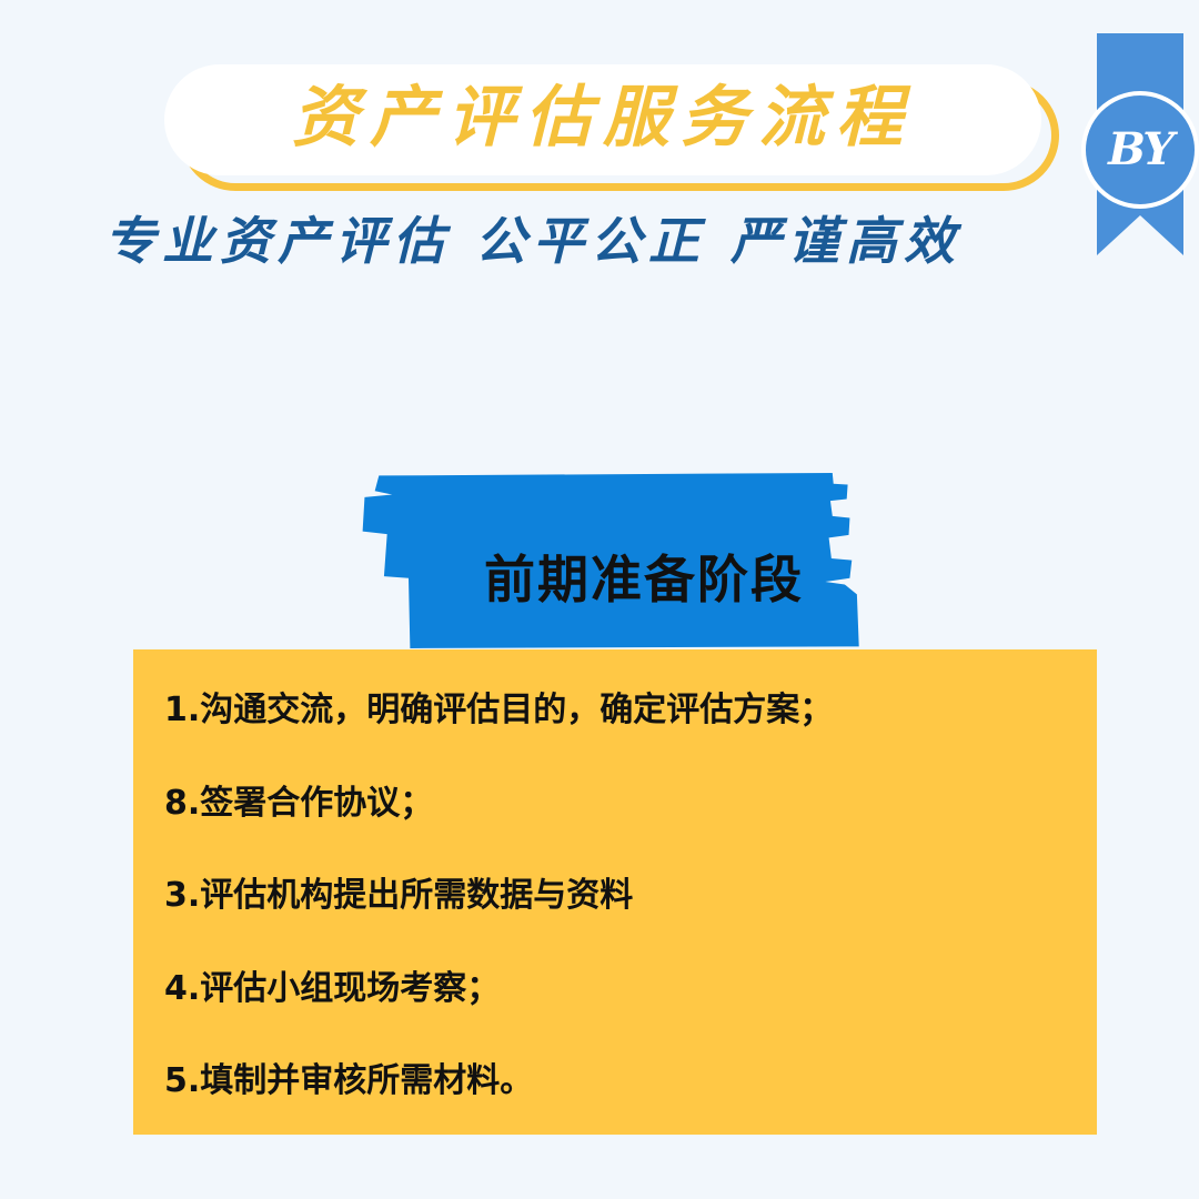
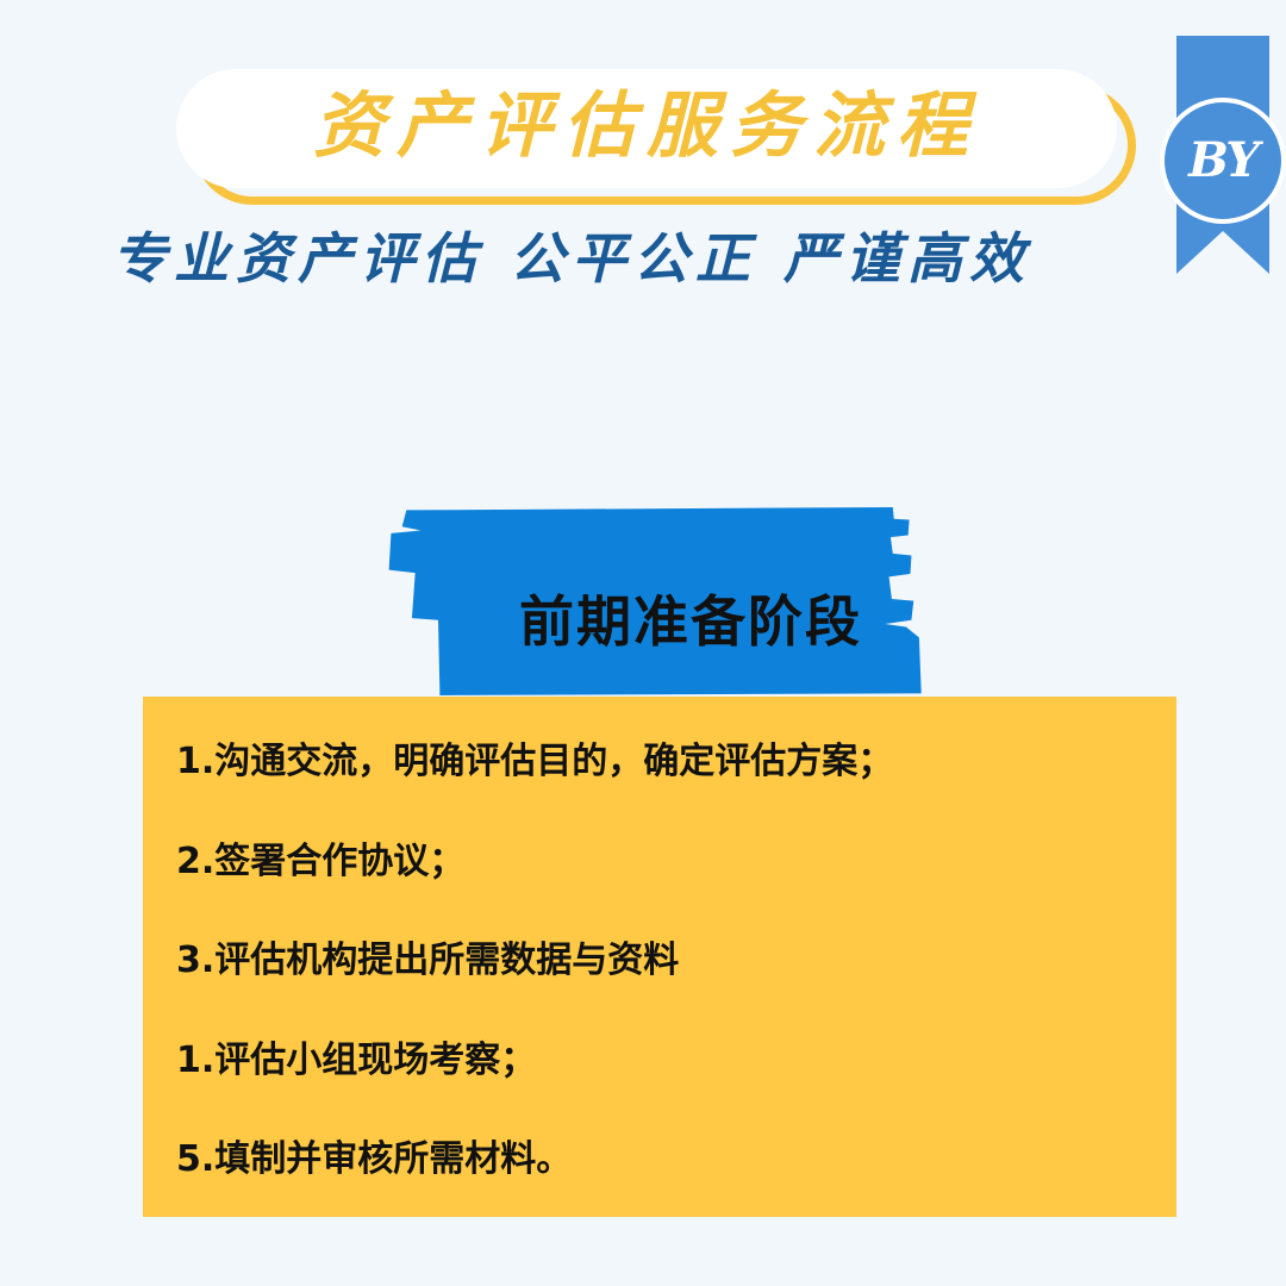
  资产评估服务流程
  BY
  专业资产评估 公平公正 严谨高效
  前期准备阶段
  1.沟通交流，明确评估目的，确定评估方案；
- 8.签署合作协议；
+ 2.签署合作协议；
  3.评估机构提出所需数据与资料
- 4.评估小组现场考察；
+ 1.评估小组现场考察；
  5.填制并审核所需材料。
